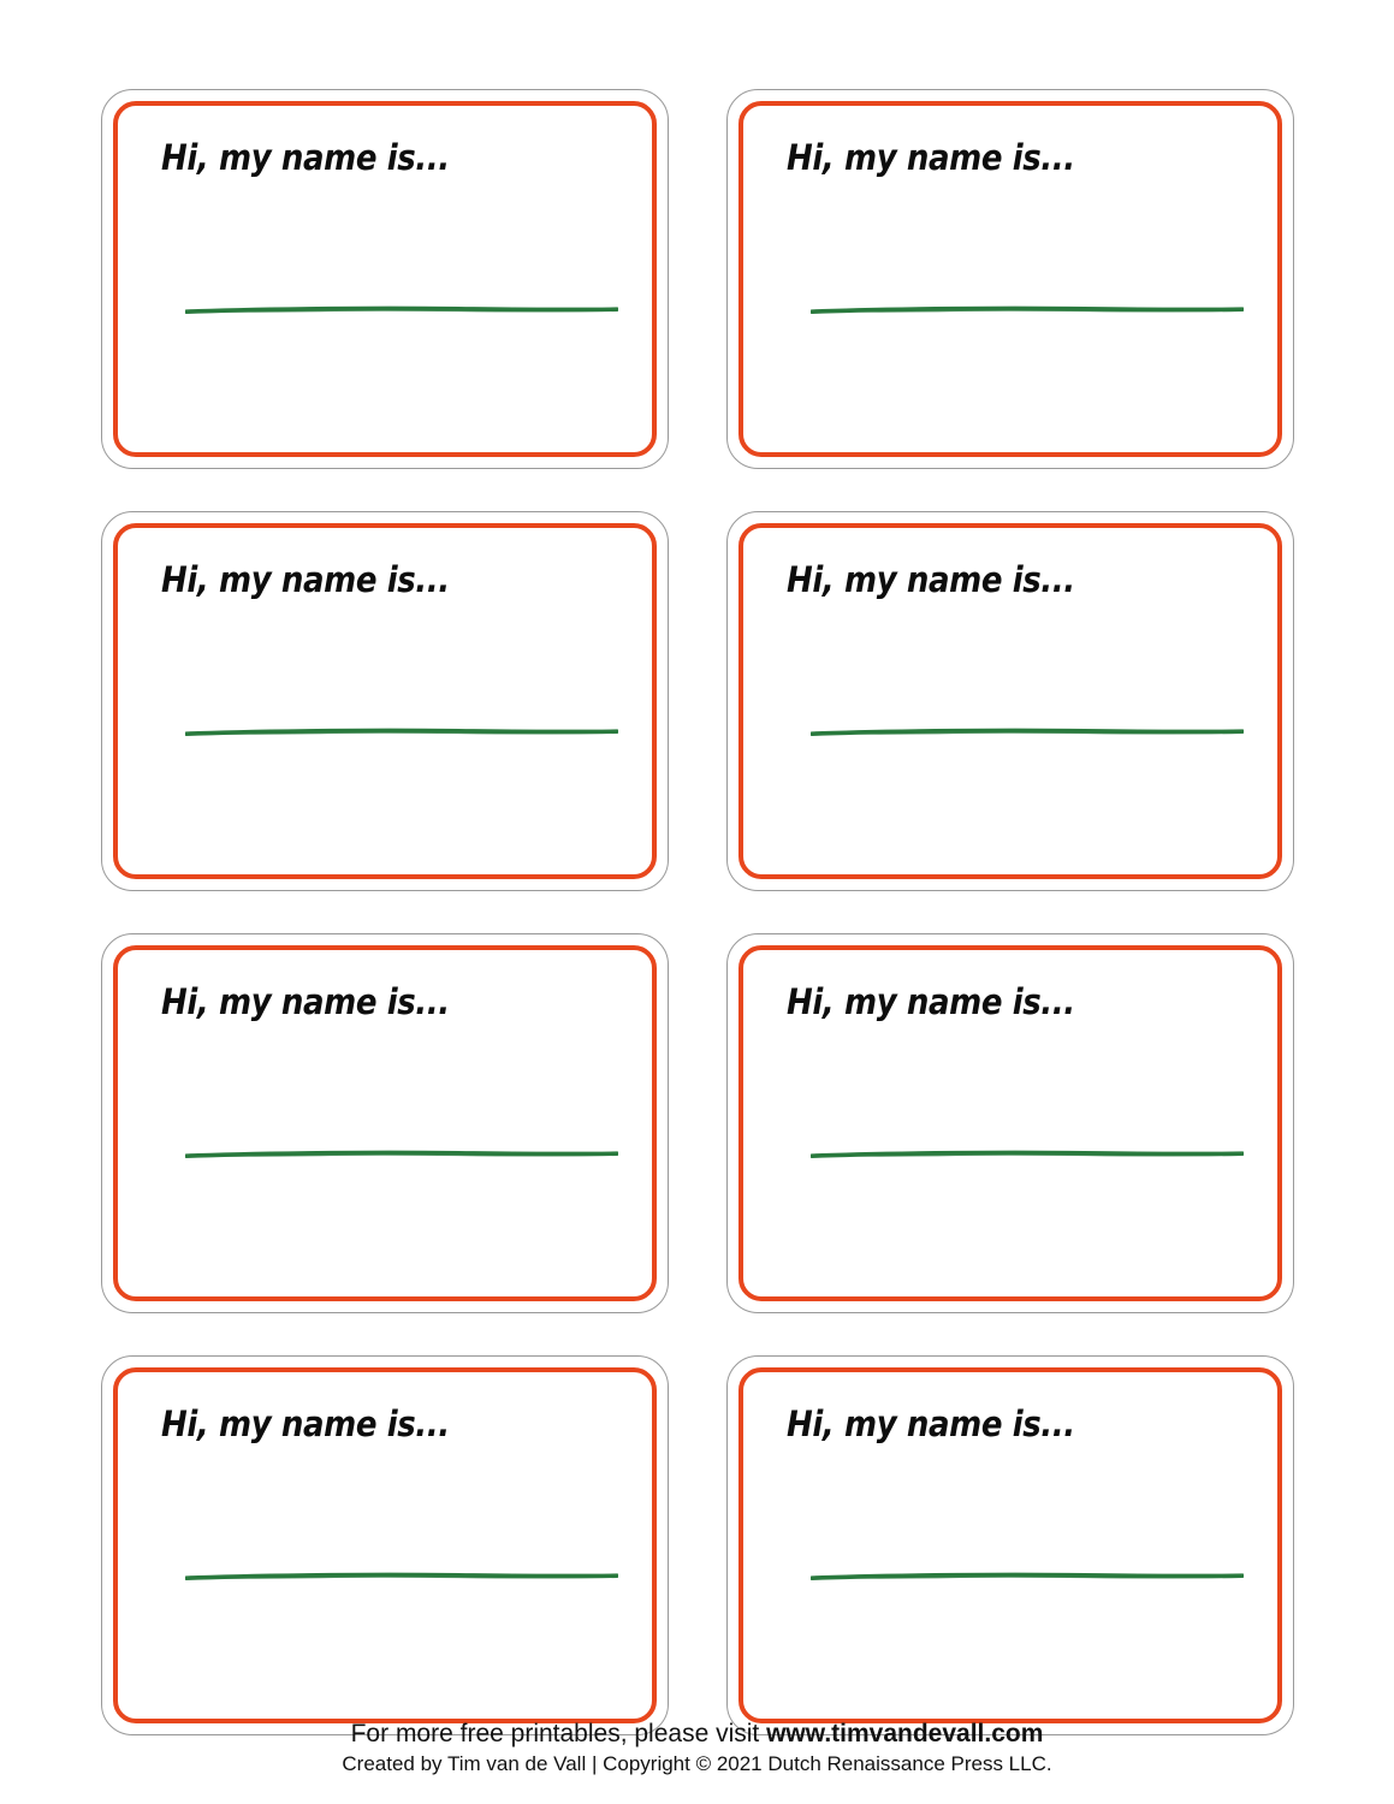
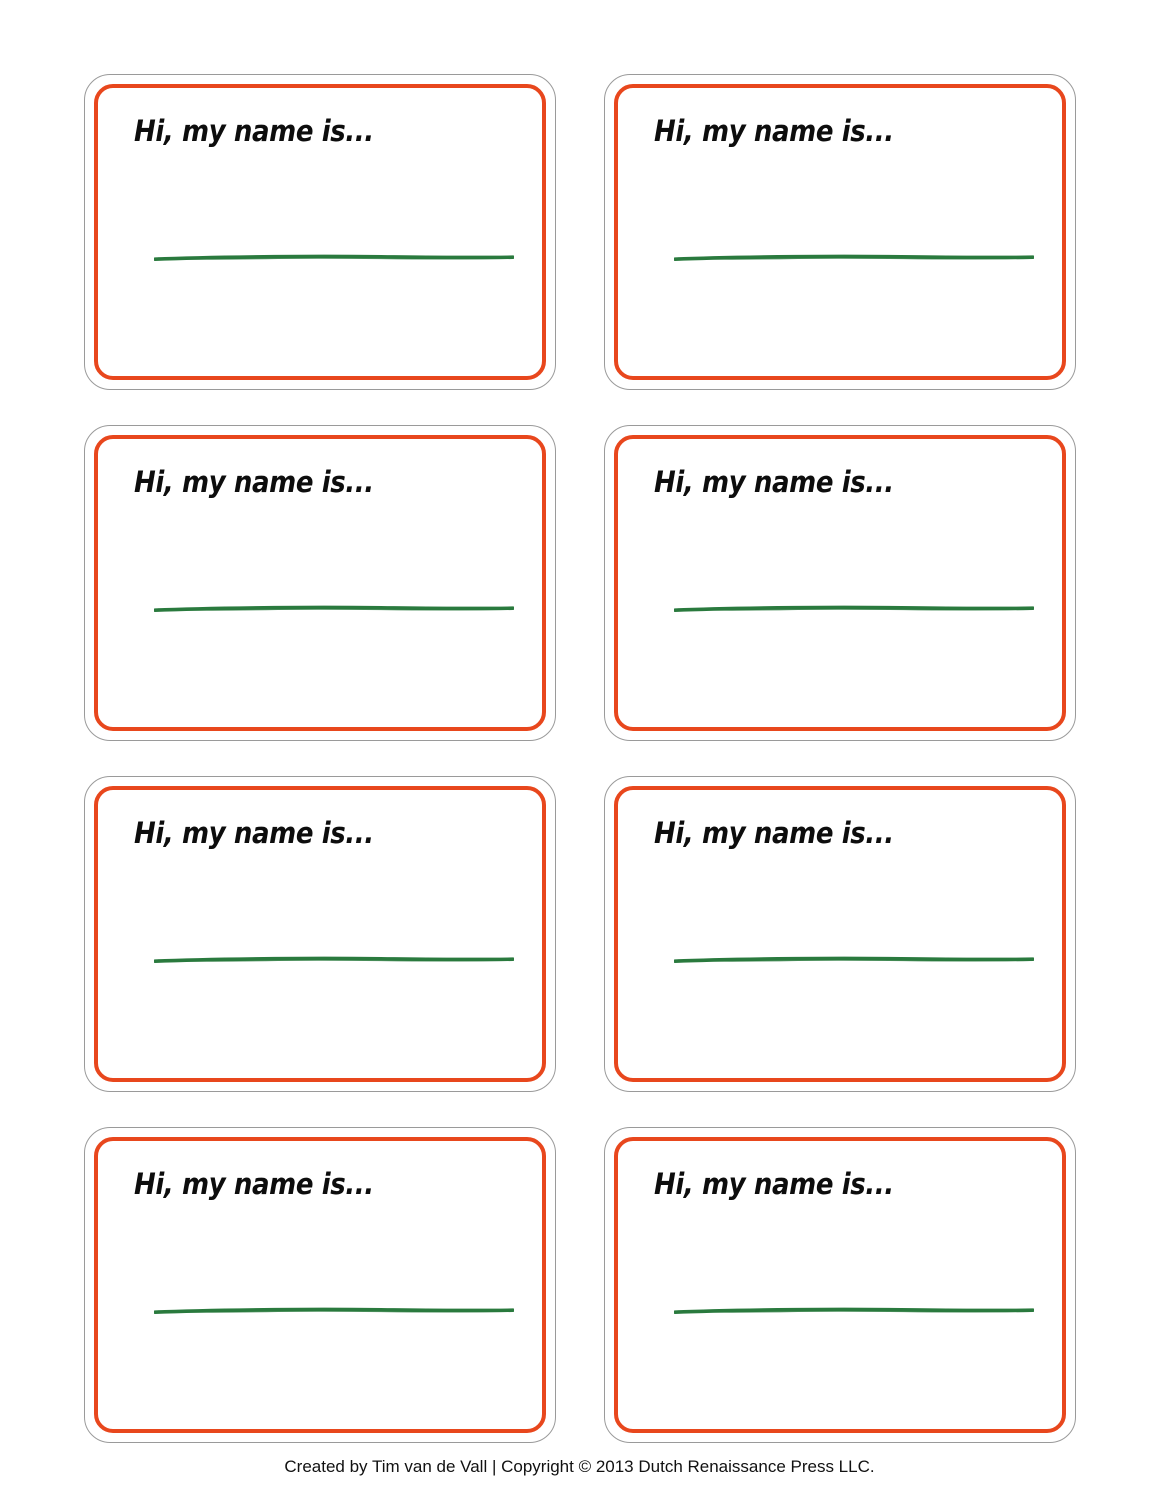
  Hi, my name is...
  Hi, my name is...
  Hi, my name is...
  Hi, my name is...
  Hi, my name is...
  Hi, my name is...
  Hi, my name is...
  Hi, my name is...
- For more free printables, please visit www.timvandevall.com
- Created by Tim van de Vall | Copyright © 2021 Dutch Renaissance Press LLC.
+ Created by Tim van de Vall | Copyright © 2013 Dutch Renaissance Press LLC.
